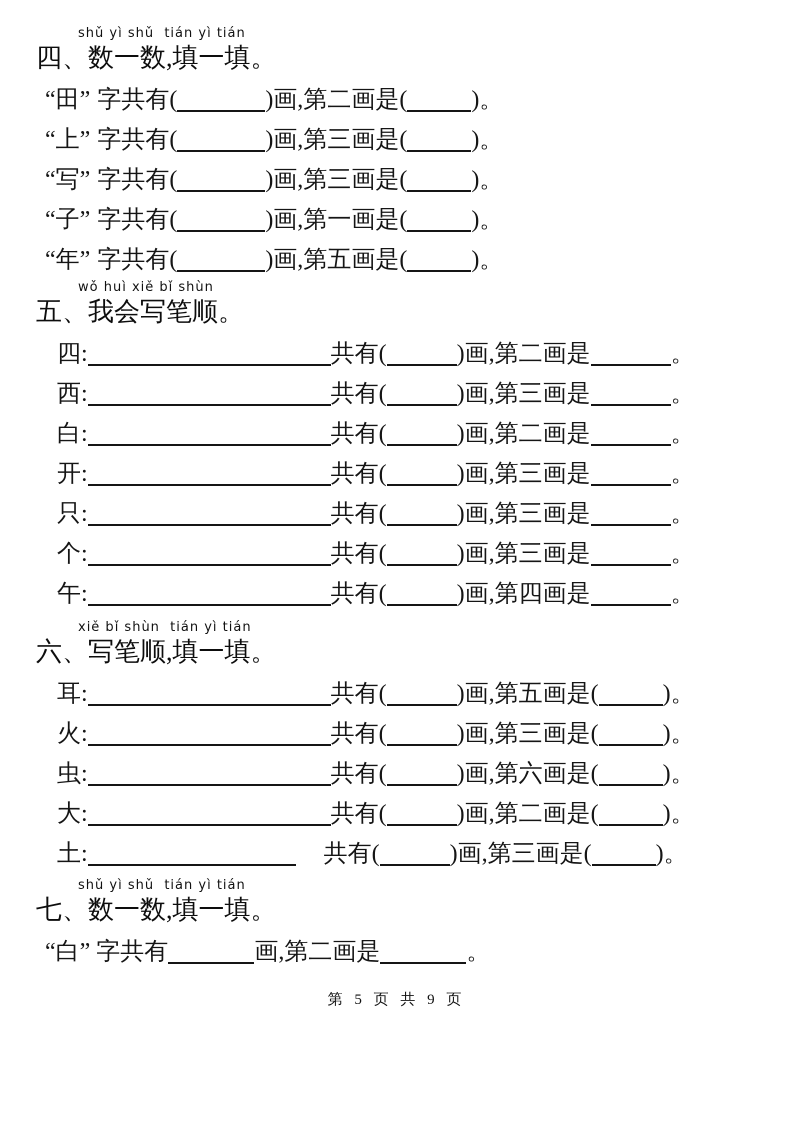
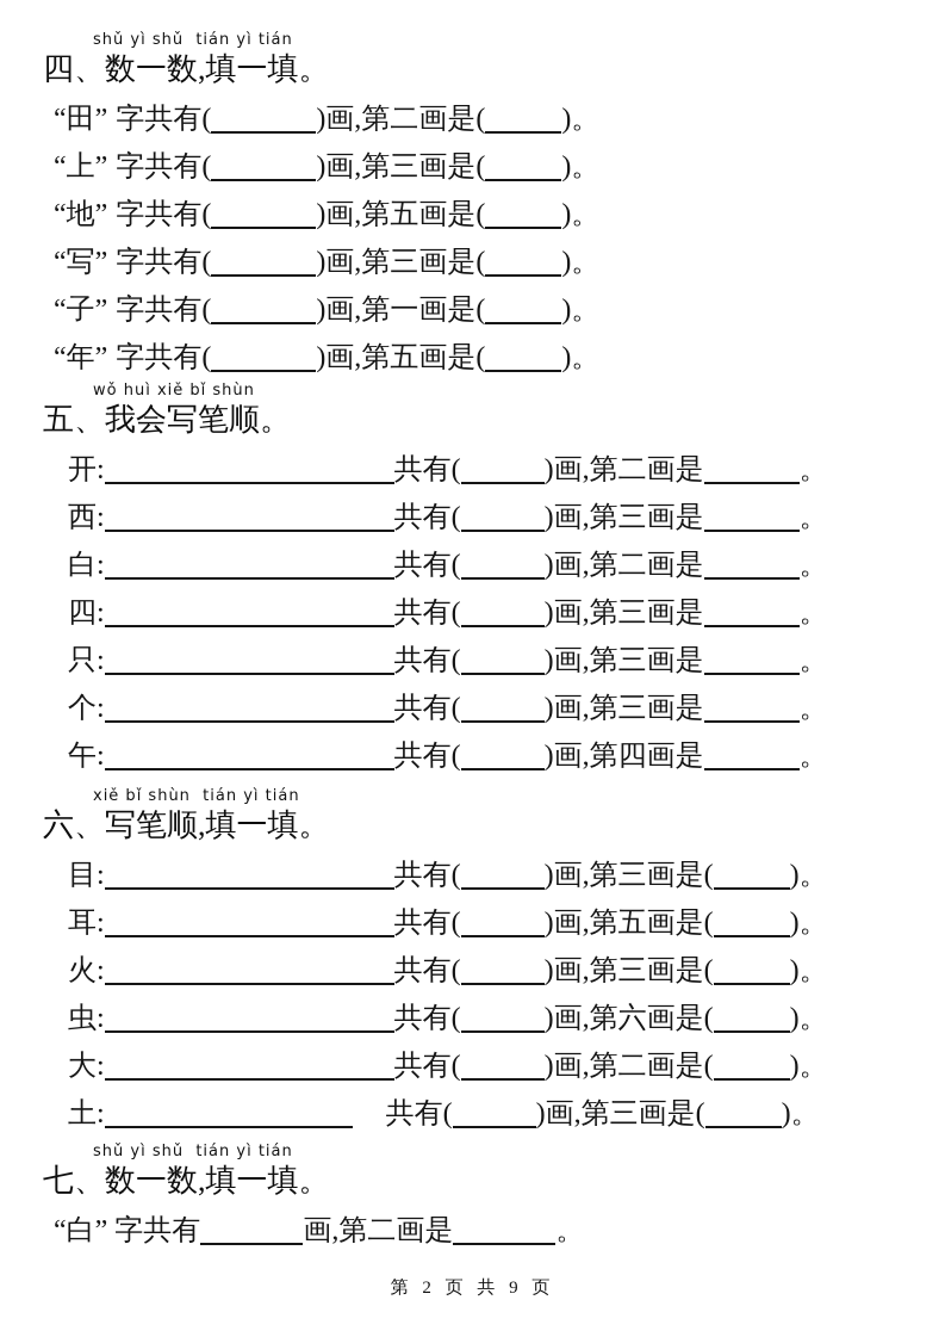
  shǔ yì shǔ tián yì tián
  四、数一数,填一填。
  “田” 字共有( )画,第二画是( )。
  “上” 字共有( )画,第三画是( )。
+ “地” 字共有( )画,第五画是( )。
  “写” 字共有( )画,第三画是( )。
  “子” 字共有( )画,第一画是( )。
  “年” 字共有( )画,第五画是( )。
  wǒ huì xiě bǐ shùn
  五、我会写笔顺。
- 四: 共有( )画,第二画是 。
+ 开: 共有( )画,第二画是 。
  西: 共有( )画,第三画是 。
  白: 共有( )画,第二画是 。
- 开: 共有( )画,第三画是 。
+ 四: 共有( )画,第三画是 。
  只: 共有( )画,第三画是 。
  个: 共有( )画,第三画是 。
  午: 共有( )画,第四画是 。
  xiě bǐ shùn tián yì tián
  六、写笔顺,填一填。
+ 目: 共有( )画,第三画是( )。
  耳: 共有( )画,第五画是( )。
  火: 共有( )画,第三画是( )。
  虫: 共有( )画,第六画是( )。
  大: 共有( )画,第二画是( )。
  土: 共有( )画,第三画是( )。
  shǔ yì shǔ tián yì tián
  七、数一数,填一填。
  “白” 字共有 画,第二画是 。
- 第 5 页 共 9 页
+ 第 2 页 共 9 页
